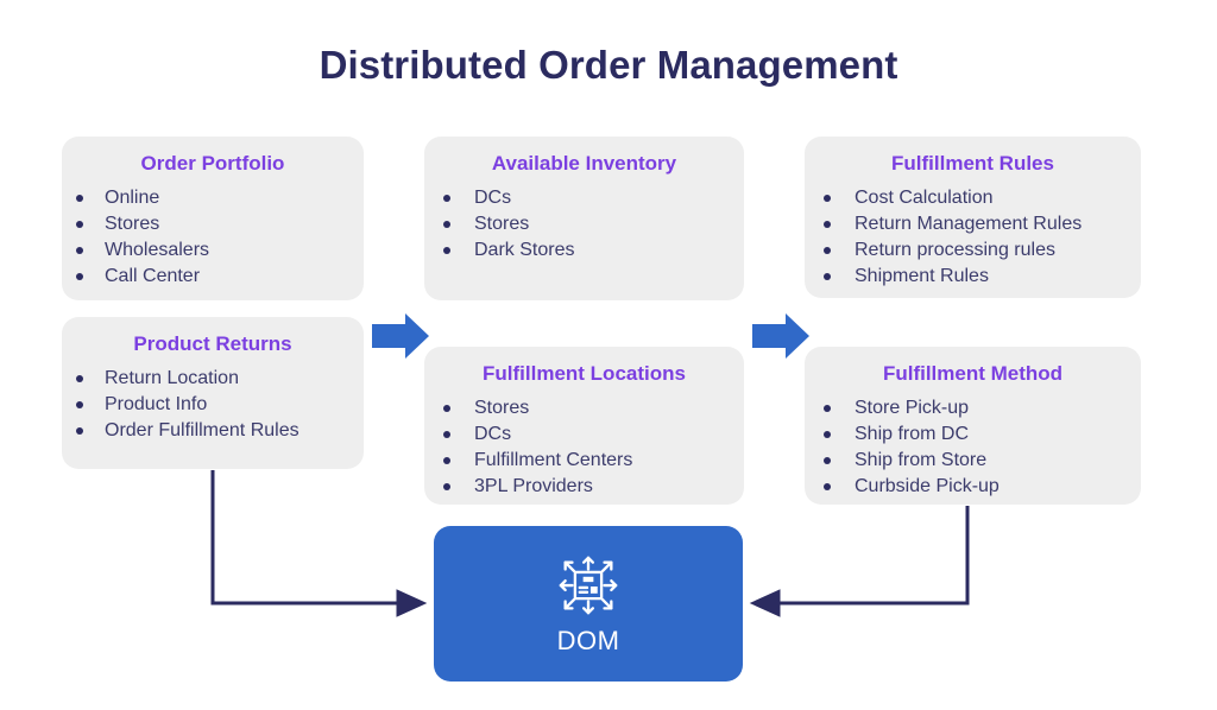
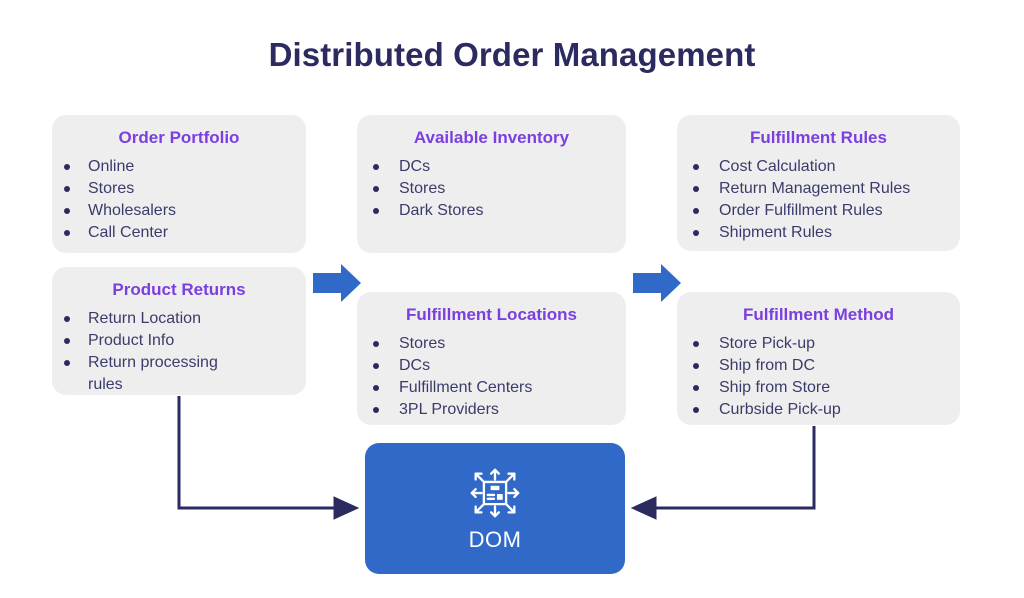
  Distributed Order Management
  Order Portfolio
  Online
  Stores
  Wholesalers
  Call Center
  Product Returns
  Return Location
  Product Info
- Order Fulfillment Rules
+ Return processing rules
  Available Inventory
  DCs
  Stores
  Dark Stores
  Fulfillment Locations
  Stores
  DCs
  Fulfillment Centers
  3PL Providers
  Fulfillment Rules
  Cost Calculation
  Return Management Rules
- Return processing rules
+ Order Fulfillment Rules
  Shipment Rules
  Fulfillment Method
  Store Pick-up
  Ship from DC
  Ship from Store
  Curbside Pick-up
  DOM
